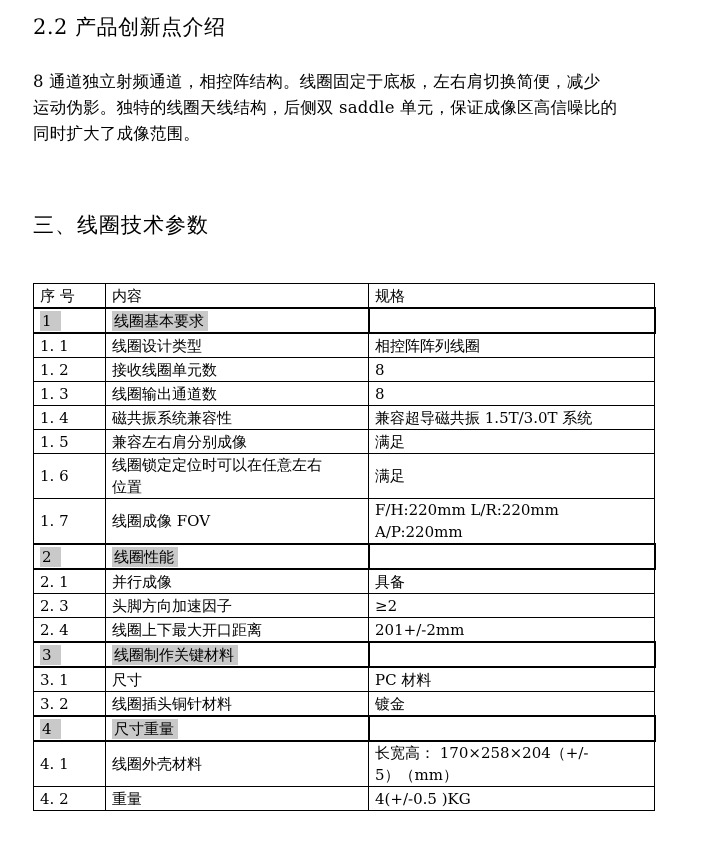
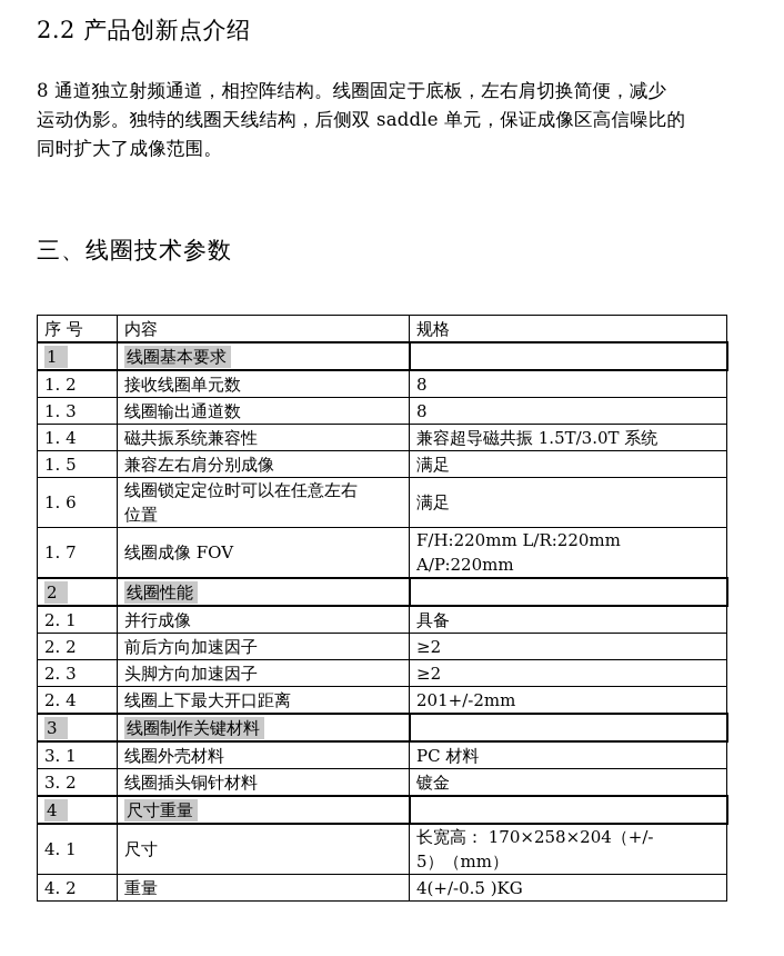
  2.2 产品创新点介绍
  8 通道独立射频通道，相控阵结构。线圈固定于底板，左右肩切换简便，减少
  运动伪影。独特的线圈天线结构，后侧双 saddle 单元，保证成像区高信噪比的
  同时扩大了成像范围。
  三、线圈技术参数
  序 号	内容	规格
  1	线圈基本要求
- 1. 1	线圈设计类型	相控阵阵列线圈
  1. 2	接收线圈单元数	8
  1. 3	线圈输出通道数	8
  1. 4	磁共振系统兼容性	兼容超导磁共振 1.5T/3.0T 系统
  1. 5	兼容左右肩分别成像	满足
  1. 6	线圈锁定定位时可以在任意左右 位置	满足
  1. 7	线圈成像 FOV	F/H:220mm L/R:220mm A/P:220mm
  2	线圈性能
  2. 1	并行成像	具备
+ 2. 2	前后方向加速因子	≥2
  2. 3	头脚方向加速因子	≥2
  2. 4	线圈上下最大开口距离	201+/-2mm
  3	线圈制作关键材料
- 3. 1	尺寸	PC 材料
+ 3. 1	线圈外壳材料	PC 材料
  3. 2	线圈插头铜针材料	镀金
  4	尺寸重量
- 4. 1	线圈外壳材料	长宽高： 170×258×204（+/- 5）（mm）
+ 4. 1	尺寸	长宽高： 170×258×204（+/- 5）（mm）
  4. 2	重量	4(+/-0.5 )KG
